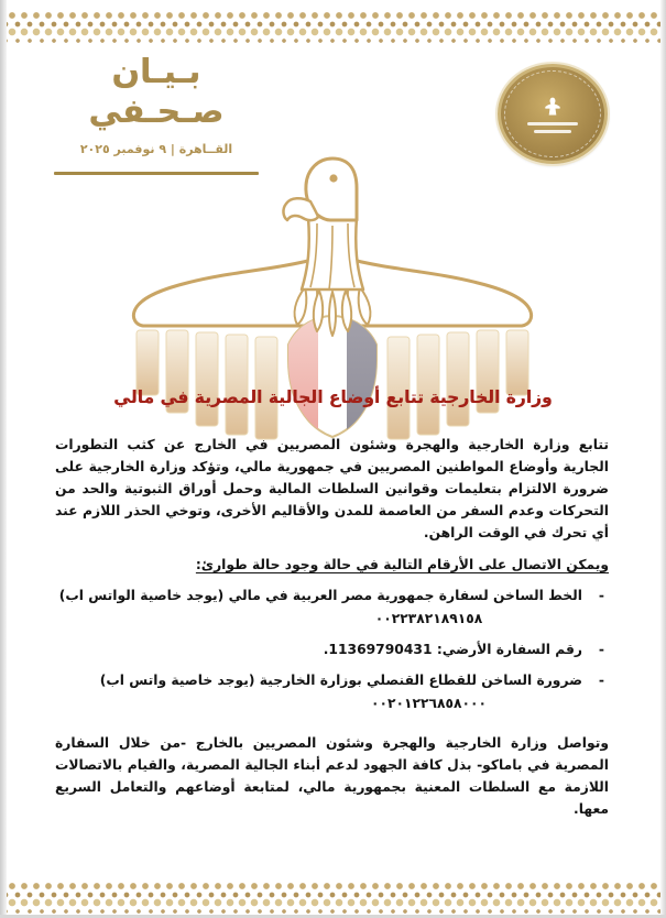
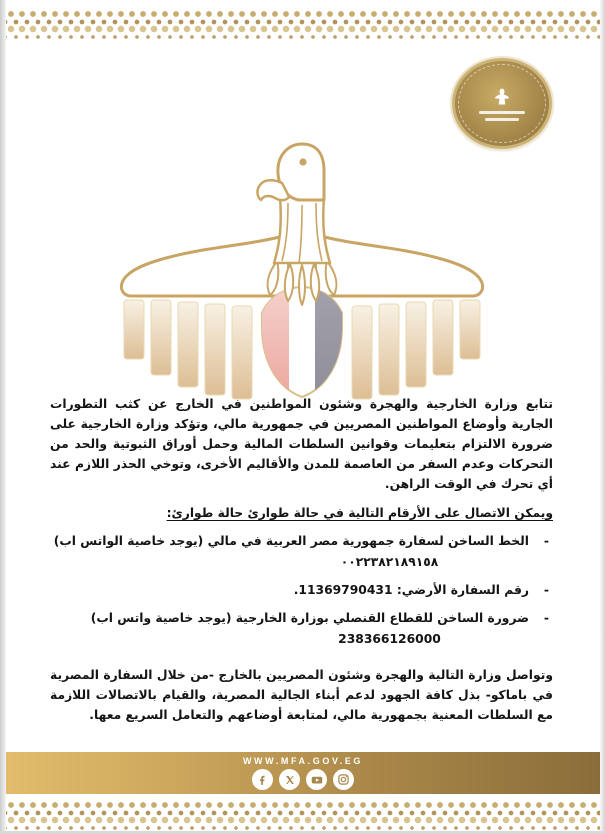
- بـيـان صـحـفي
- القــاهرة | ٩ نوفمبر ٢٠٢٥
- وزارة الخارجية تتابع أوضاع الجالية المصرية في مالي
- تتابع وزارة الخارجية والهجرة وشئون المصريين في الخارج عن كثب التطورات الجارية وأوضاع المواطنين المصريين في جمهورية مالي، وتؤكد وزارة الخارجية على ضرورة الالتزام بتعليمات وقوانين السلطات المالية وحمل أوراق الثبوتية والحد من التحركات وعدم السفر من العاصمة للمدن والأقاليم الأخرى، وتوخي الحذر اللازم عند أي تحرك في الوقت الراهن.
+ تتابع وزارة الخارجية والهجرة وشئون المواطنين في الخارج عن كثب التطورات الجارية وأوضاع المواطنين المصريين في جمهورية مالي، وتؤكد وزارة الخارجية على ضرورة الالتزام بتعليمات وقوانين السلطات المالية وحمل أوراق الثبوتية والحد من التحركات وعدم السفر من العاصمة للمدن والأقاليم الأخرى، وتوخي الحذر اللازم عند أي تحرك في الوقت الراهن.
- ويمكن الاتصال على الأرقام التالية في حالة وجود حالة طوارئ:
+ ويمكن الاتصال على الأرقام التالية في حالة طوارئ حالة طوارئ:
  -
  الخط الساخن لسفارة جمهورية مصر العربية في مالي (يوجد خاصية الواتس اب)
  ٠٠٢٢٣٨٢١٨٩١٥٨
  -
  رقم السفارة الأرضي: 11369790431.
  -
  ضرورة الساخن للقطاع القنصلي بوزارة الخارجية (يوجد خاصية واتس اب)
- ٠٠٢٠١٢٢٦٨٥٨٠٠٠
+ 238366126000
- وتواصل وزارة الخارجية والهجرة وشئون المصريين بالخارج -من خلال السفارة المصرية في باماكو- بذل كافة الجهود لدعم أبناء الجالية المصرية، والقيام بالاتصالات اللازمة مع السلطات المعنية بجمهورية مالي، لمتابعة أوضاعهم والتعامل السريع معها.
+ وتواصل وزارة التالية والهجرة وشئون المصريين بالخارج -من خلال السفارة المصرية في باماكو- بذل كافة الجهود لدعم أبناء الجالية المصرية، والقيام بالاتصالات اللازمة مع السلطات المعنية بجمهورية مالي، لمتابعة أوضاعهم والتعامل السريع معها.
+ WWW.MFA.GOV.EG
